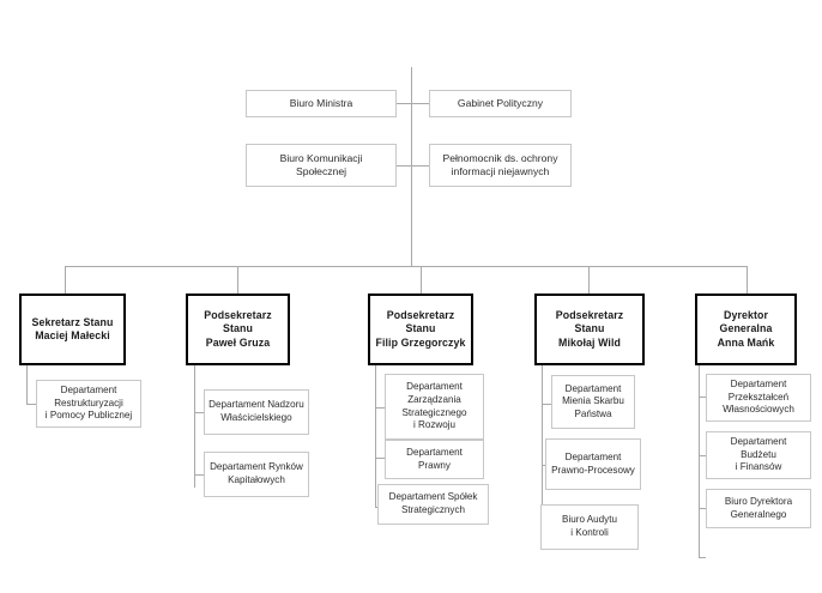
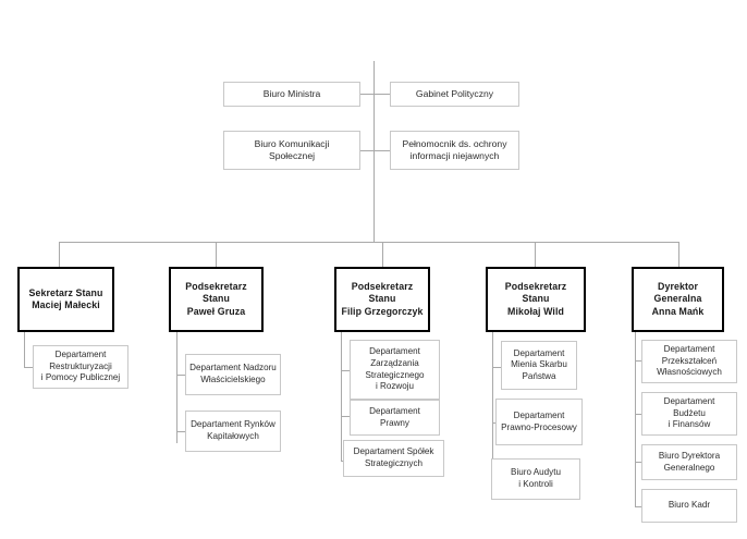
  Biuro Ministra
  Gabinet Polityczny
  Biuro Komunikacji
  Społecznej
  Pełnomocnik ds. ochrony
  informacji niejawnych
  Sekretarz Stanu
  Maciej Małecki
  Podsekretarz
  Stanu
  Paweł Gruza
  Podsekretarz
  Stanu
  Filip Grzegorczyk
  Podsekretarz
  Stanu
  Mikołaj Wild
  Dyrektor
  Generalna
  Anna Mańk
  Departament
  Restrukturyzacji
  i Pomocy Publicznej
  Departament Nadzoru
  Właścicielskiego
  Departament Rynków
  Kapitałowych
  Departament
  Zarządzania
  Strategicznego
  i Rozwoju
  Departament
  Prawny
  Departament Spółek
  Strategicznych
  Departament
  Mienia Skarbu
  Państwa
  Departament
  Prawno-Procesowy
  Biuro Audytu
  i Kontroli
  Departament
  Przekształceń
  Własnościowych
  Departament
  Budżetu
  i Finansów
  Biuro Dyrektora
  Generalnego
+ Biuro Kadr
